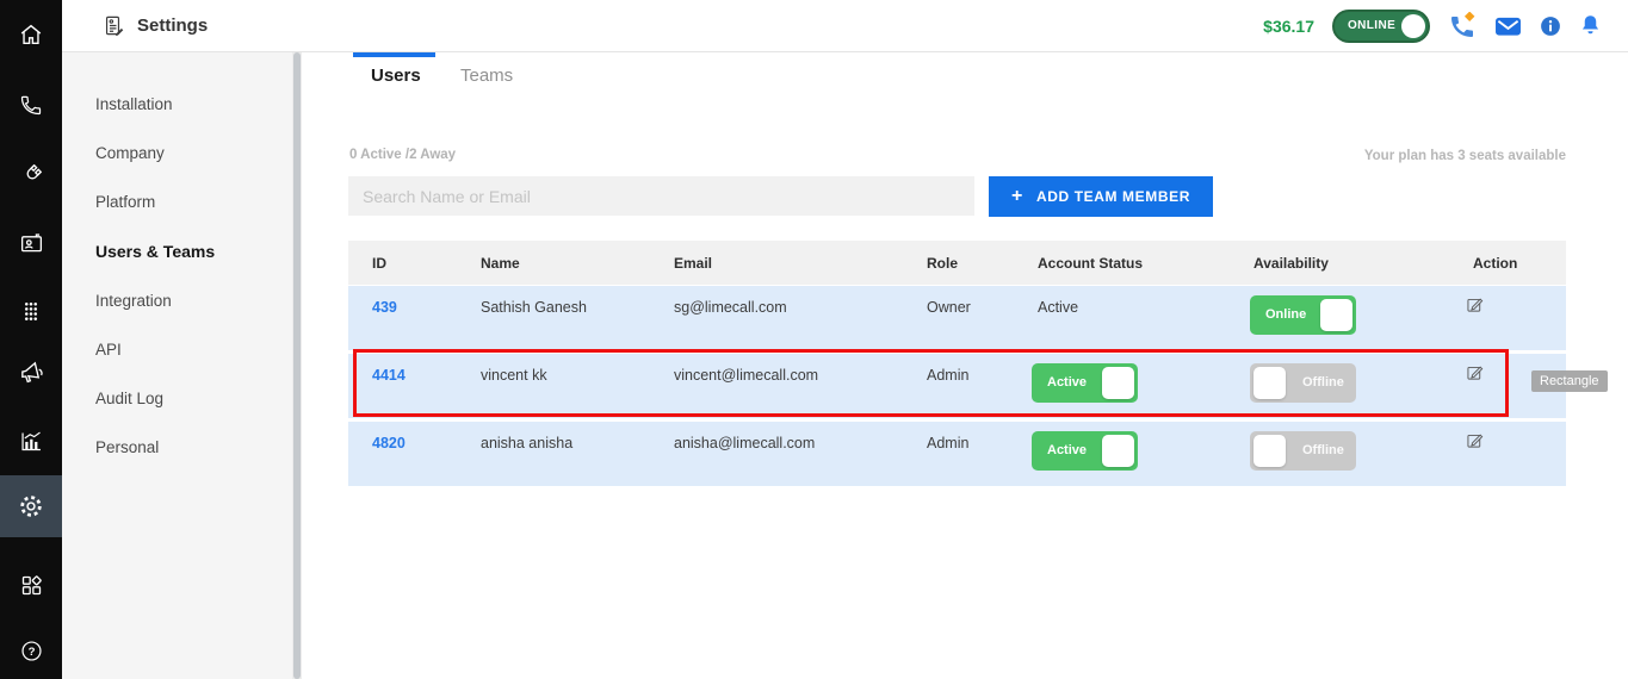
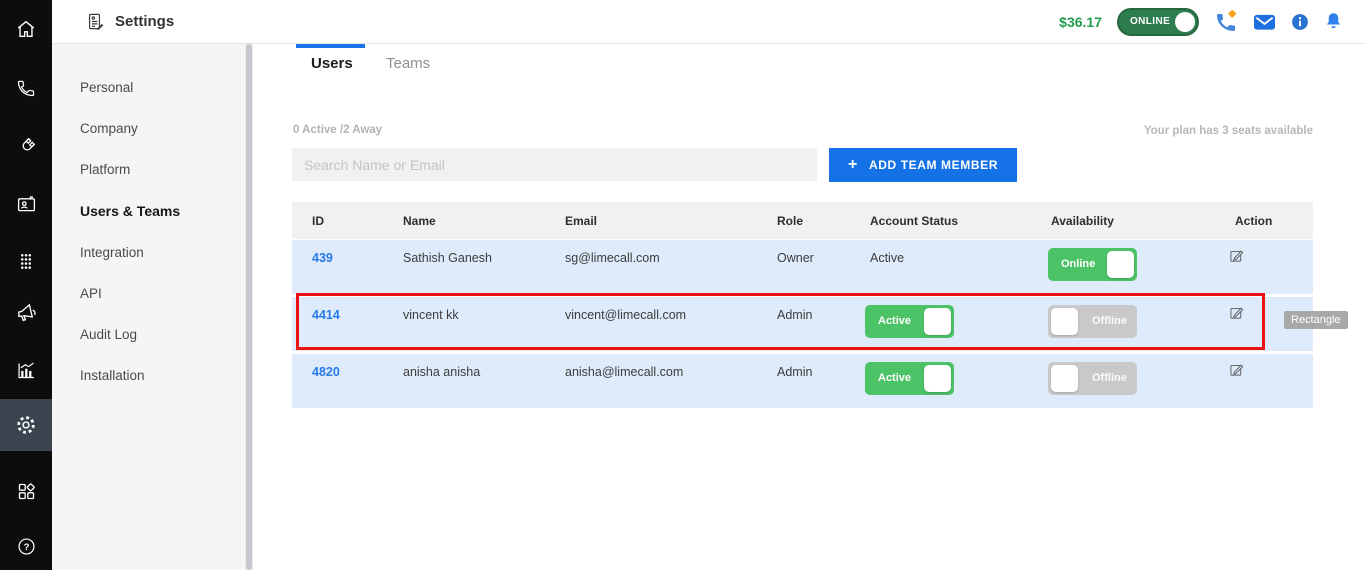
  ?
  Settings
  $36.17
  ONLINE
- Installation
+ Personal
  Company
  Platform
  Users & Teams
  Integration
  API
  Audit Log
- Personal
+ Installation
  Users
  Teams
  0 Active /2 Away
  Your plan has 3 seats available
  Search Name or Email
  +
  ADD TEAM MEMBER
  ID
  Name
  Email
  Role
  Account Status
  Availability
  Action
  439
  Sathish Ganesh
  sg@limecall.com
  Owner
  Active
  Online
  4414
  vincent kk
  vincent@limecall.com
  Admin
  Active
  Offline
  4820
  anisha anisha
  anisha@limecall.com
  Admin
  Active
  Offline
  Rectangle
